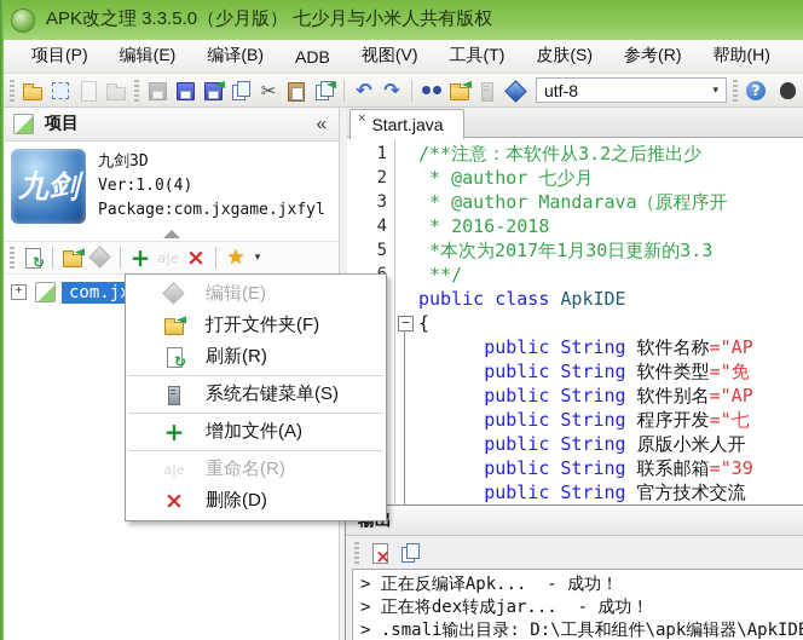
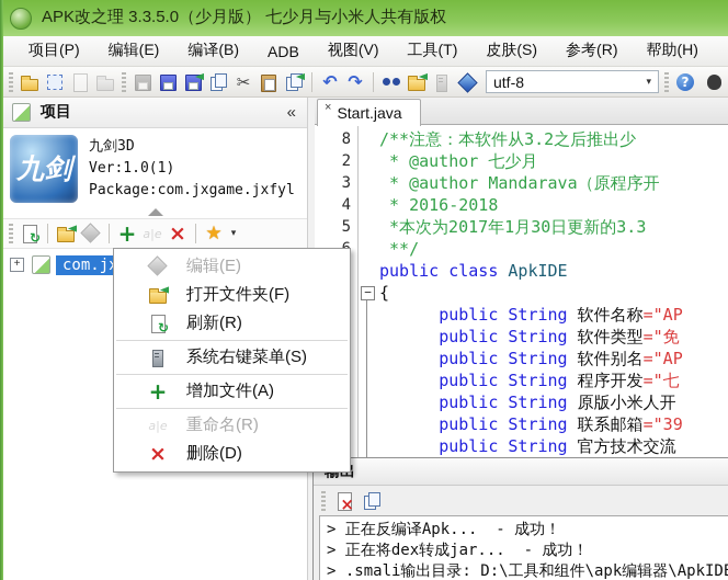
  APK改之理 3.3.5.0（少月版） 七少月与小米人共有版权
  项目(P)
  编辑(E)
  编译(B)
  ADB
  视图(V)
  工具(T)
  皮肤(S)
  参考(R)
  帮助(H)
  ✂
  ↶
  ↷
  utf-8
  ▾
  项目
  «
  九剑
  九剑3D
- Ver:1.0(4)
+ Ver:1.0(1)
  Package:com.jxgame.jxfyl
  +
  a|e
  ×
  ★
  ▾
  +
  ×
  Start.java
- 1
+ 8
  /**注意：本软件从3.2之后推出少
  2
  * @author 七少月
  3
  * @author Mandarava（原程序开
  4
  * 2016-2018
  5
  *本次为2017年1月30日更新的3.3
  **/
  public class ApkIDE
  −
  {
  public String 软件名称="AP
  public String 软件类型="免
  public String 软件别名="AP
  public String 程序开发="七
  public String 原版小米人开
  public String 联系邮箱="39
  public String 官方技术交流
  > 正在反编译Apk... - 成功！
  > 正在将dex转成jar... - 成功！
  > .smali输出目录: D:\工具和组件\apk编辑器\ApkID
  编辑(E)
  打开文件夹(F)
  刷新(R)
  系统右键菜单(S)
  +
  增加文件(A)
  a|e
  重命名(R)
  ×
  删除(D)
